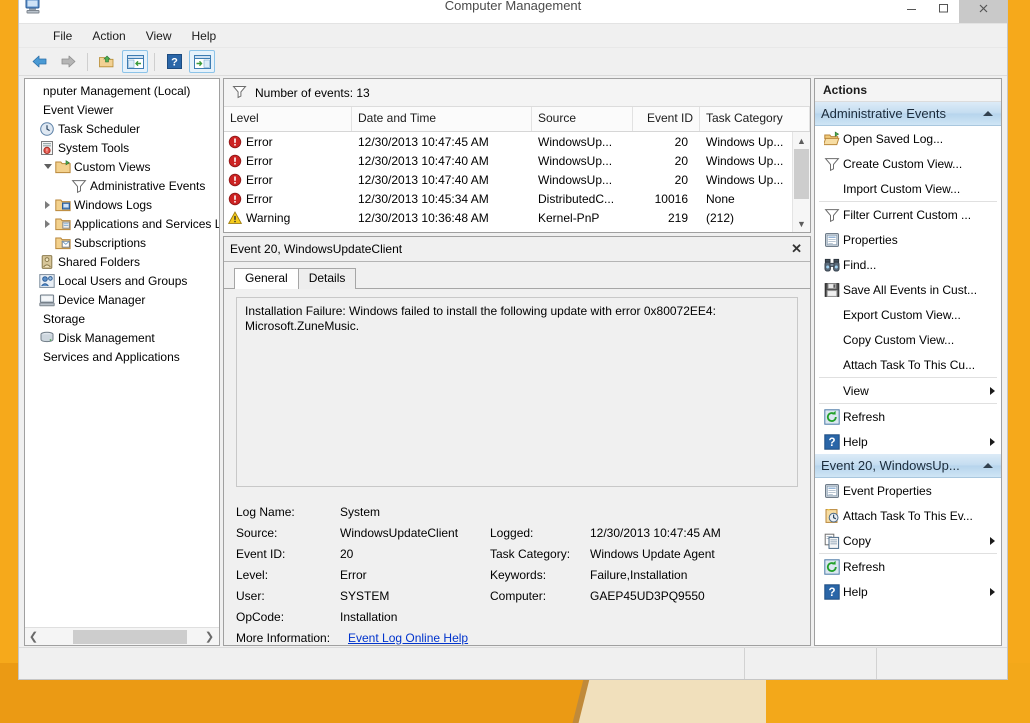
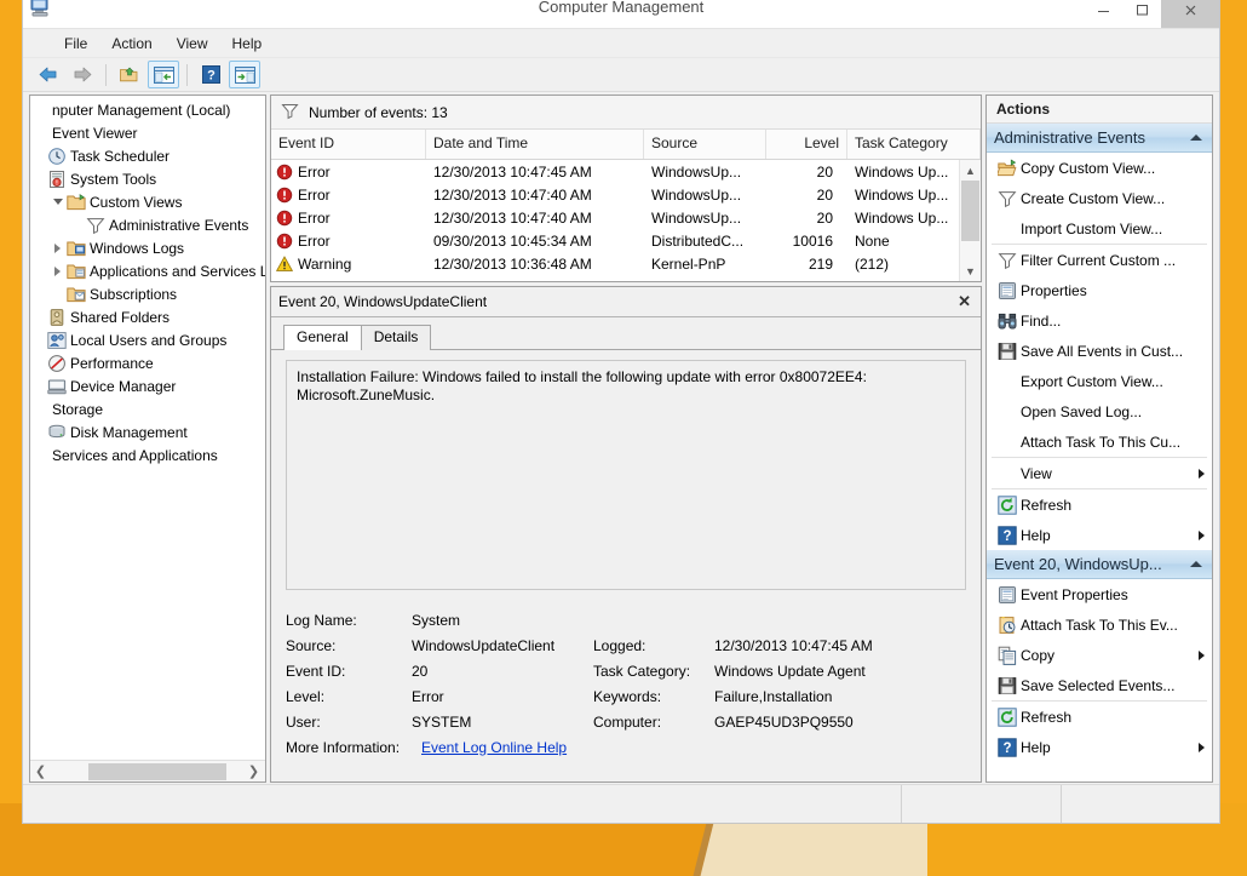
  Computer Management
  File
  Action
  View
  Help
  ?
  nputer Management (Local)
  Event Viewer
  Task Scheduler
  System Tools
  Custom Views
  Administrative Events
  Windows Logs
  Applications and Services L
  Subscriptions
  Shared Folders
  Local Users and Groups
+ Performance
  Device Manager
  Storage
  Disk Management
  Services and Applications
  ❮
  ❯
  Number of events: 13
- Level
+ Event ID
  Date and Time
  Source
- Event ID
+ Level
  Task Category
  Error
  12/30/2013 10:47:45 AM
  WindowsUp...
  20
  Windows Up...
  Error
  12/30/2013 10:47:40 AM
  WindowsUp...
  20
  Windows Up...
  Error
  12/30/2013 10:47:40 AM
  WindowsUp...
  20
  Windows Up...
  Error
- 12/30/2013 10:45:34 AM
+ 09/30/2013 10:45:34 AM
  DistributedC...
  10016
  None
  Warning
  12/30/2013 10:36:48 AM
  Kernel-PnP
  219
  (212)
  ▲
  ▼
  Event 20, WindowsUpdateClient
  ✕
  General
  Details
  Installation Failure: Windows failed to install the following update with error 0x80072EE4: Microsoft.ZuneMusic.
  Log Name:
  System
  Source:
  WindowsUpdateClient
  Logged:
  12/30/2013 10:47:45 AM
  Event ID:
  20
  Task Category:
  Windows Update Agent
  Level:
  Error
  Keywords:
  Failure,Installation
  User:
  SYSTEM
  Computer:
  GAEP45UD3PQ9550
- OpCode:
- Installation
  More Information:
  Event Log Online Help
  Actions
  Administrative Events
- Open Saved Log...
+ Copy Custom View...
  Create Custom View...
  Import Custom View...
  Filter Current Custom ...
  Properties
  Find...
  Save All Events in Cust...
  Export Custom View...
- Copy Custom View...
+ Open Saved Log...
  Attach Task To This Cu...
  View
  Refresh
  ?
  Help
  Event 20, WindowsUp...
  Event Properties
  Attach Task To This Ev...
  Copy
+ Save Selected Events...
  Refresh
  ?
  Help
